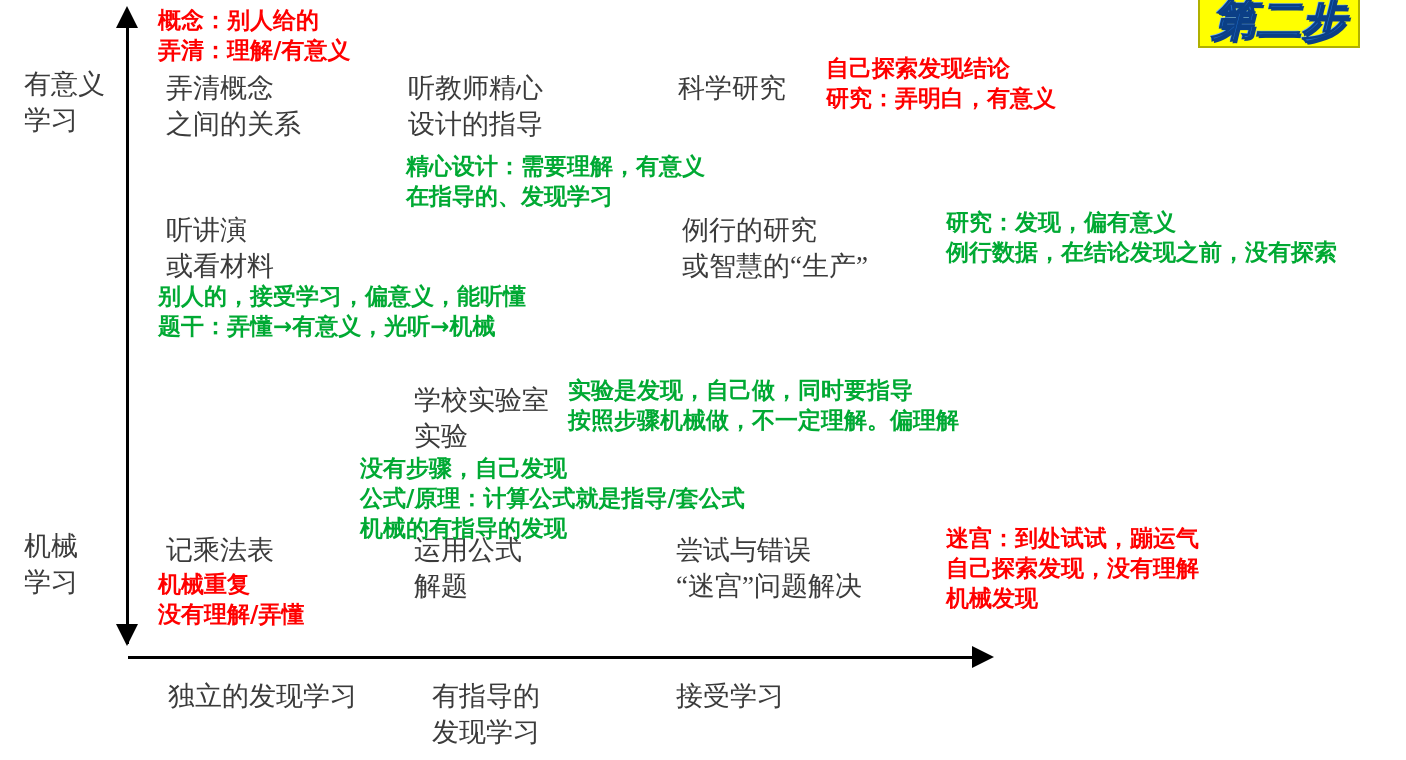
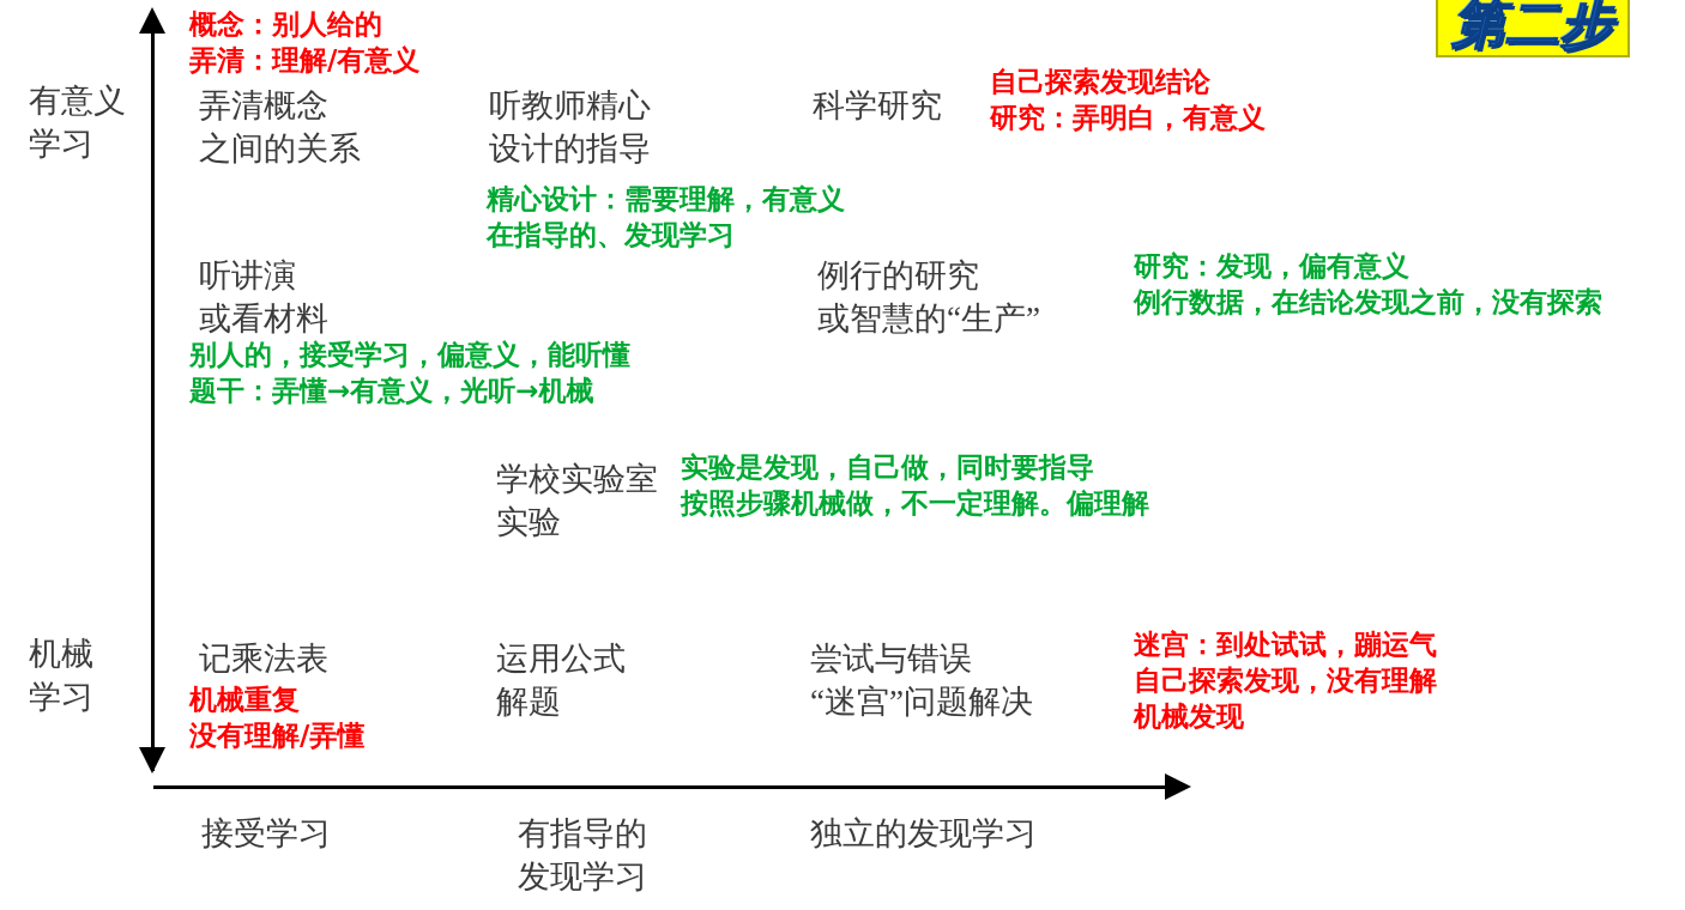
  第二步
  有意义
  学习
  机械
  学习
- 独立的发现学习
+ 接受学习
  有指导的
  发现学习
- 接受学习
+ 独立的发现学习
  弄清概念
  之间的关系
  听教师精心
  设计的指导
  科学研究
  听讲演
  或看材料
  例行的研究
  或智慧的“生产”
  学校实验室
  实验
  记乘法表
  运用公式
  解题
  尝试与错误
  “迷宫”问题解决
  概念：别人给的
  弄清：理解/有意义
  自己探索发现结论
  研究：弄明白，有意义
  精心设计：需要理解，有意义
  在指导的、发现学习
  研究：发现，偏有意义
  例行数据，在结论发现之前，没有探索
  别人的，接受学习，偏意义，能听懂
  题干：弄懂→有意义，光听→机械
  实验是发现，自己做，同时要指导
  按照步骤机械做，不一定理解。偏理解
- 没有步骤，自己发现
- 公式/原理：计算公式就是指导/套公式
- 机械的有指导的发现
  机械重复
  没有理解/弄懂
  迷宫：到处试试，蹦运气
  自己探索发现，没有理解
  机械发现
